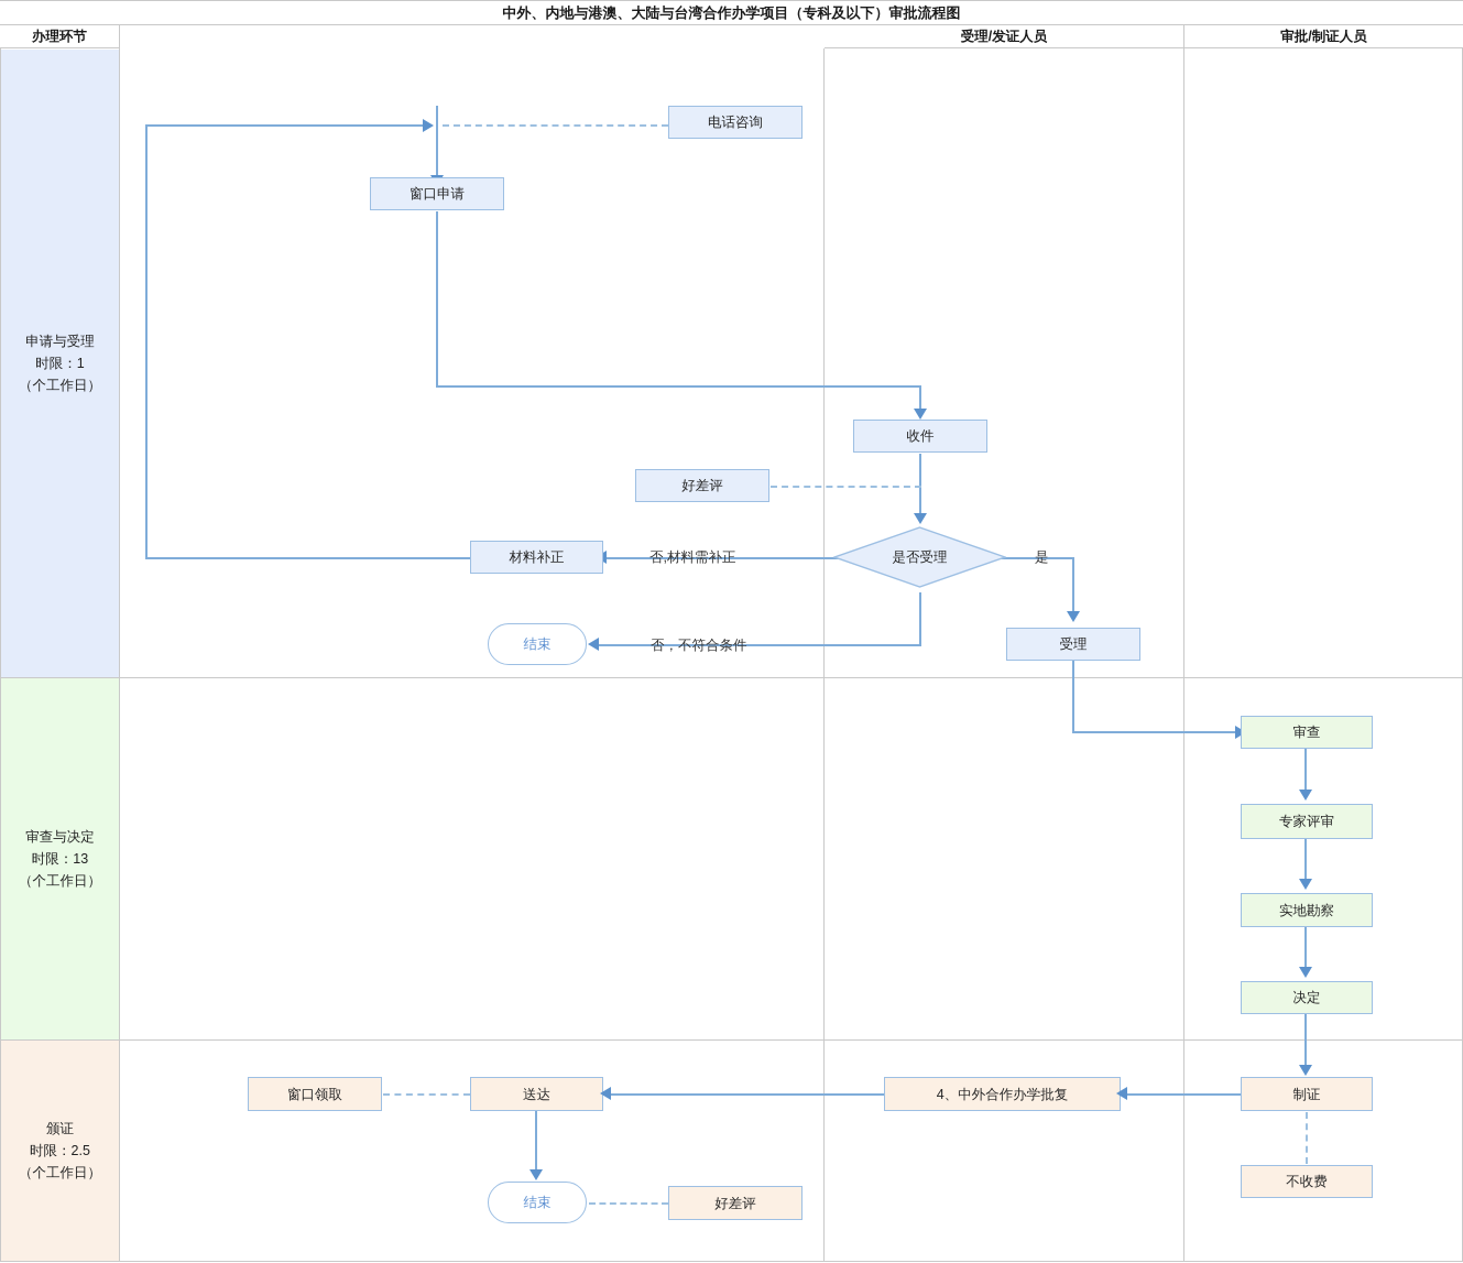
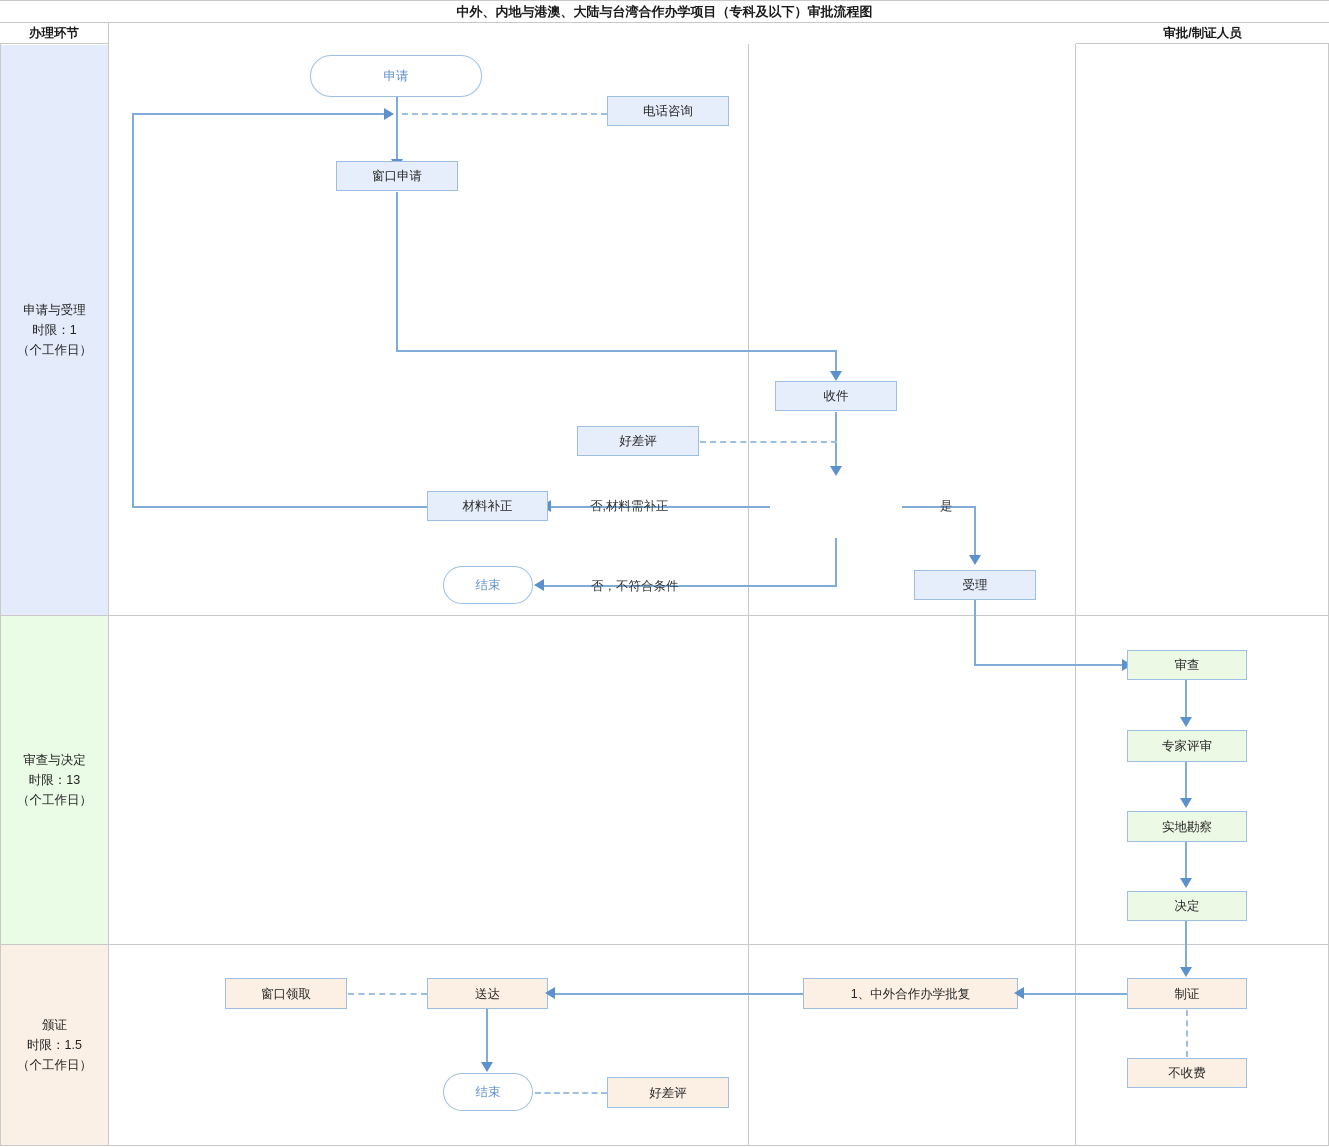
  中外、内地与港澳、大陆与台湾合作办学项目（专科及以下）审批流程图
  办理环节
- 受理/发证人员
  审批/制证人员
  申请与受理
  时限：1
  （个工作日）
  审查与决定
  时限：13
  （个工作日）
  颁证
- 时限：2.5
+ 时限：1.5
  （个工作日）
+ 申请
  电话咨询
  窗口申请
  收件
  好差评
- 是否受理
  材料补正
  结束
  受理
  否,材料需补正
  是
  否，不符合条件
  审查
  专家评审
  实地勘察
  决定
  制证
  不收费
- 4、中外合作办学批复
+ 1、中外合作办学批复
  送达
  窗口领取
  结束
  好差评
